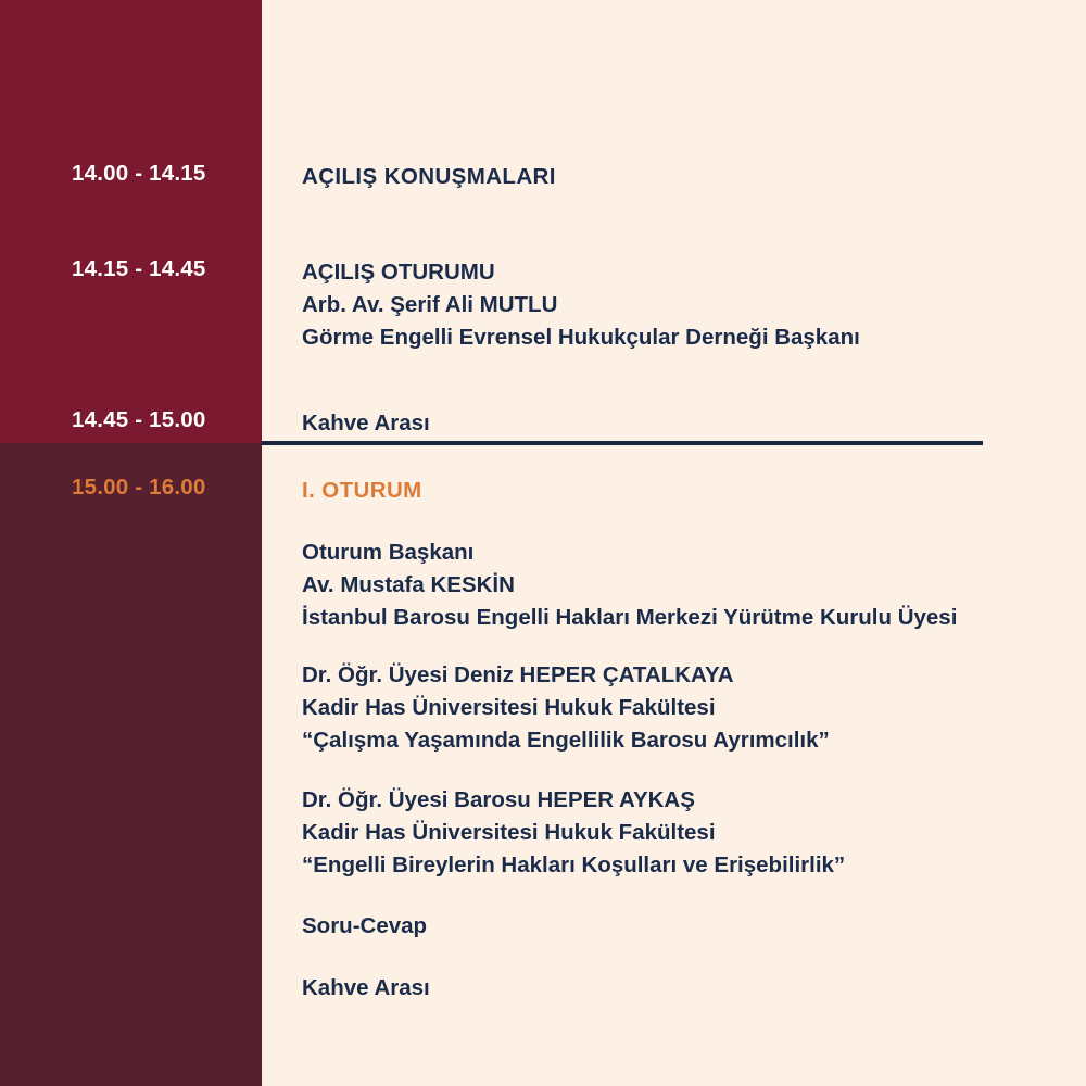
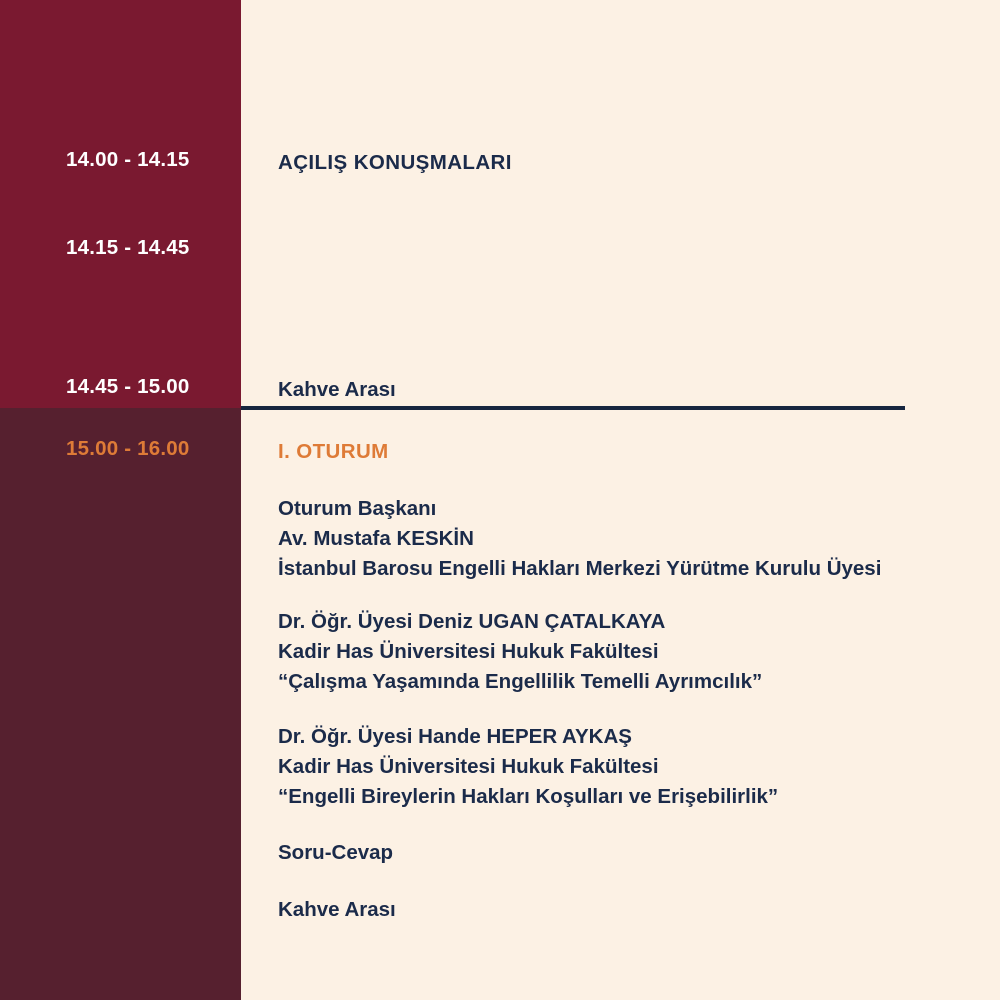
  14.00 - 14.15
  14.15 - 14.45
  14.45 - 15.00
  15.00 - 16.00
  AÇILIŞ KONUŞMALARI
- AÇILIŞ OTURUMU
- Arb. Av. Şerif Ali MUTLU
- Görme Engelli Evrensel Hukukçular Derneği Başkanı
  Kahve Arası
  I. OTURUM
  Oturum Başkanı
  Av. Mustafa KESKİN
  İstanbul Barosu Engelli Hakları Merkezi Yürütme Kurulu Üyesi
- Dr. Öğr. Üyesi Deniz HEPER ÇATALKAYA
+ Dr. Öğr. Üyesi Deniz UGAN ÇATALKAYA
  Kadir Has Üniversitesi Hukuk Fakültesi
- “Çalışma Yaşamında Engellilik Barosu Ayrımcılık”
+ “Çalışma Yaşamında Engellilik Temelli Ayrımcılık”
- Dr. Öğr. Üyesi Barosu HEPER AYKAŞ
+ Dr. Öğr. Üyesi Hande HEPER AYKAŞ
  Kadir Has Üniversitesi Hukuk Fakültesi
  “Engelli Bireylerin Hakları Koşulları ve Erişebilirlik”
  Soru-Cevap
  Kahve Arası
